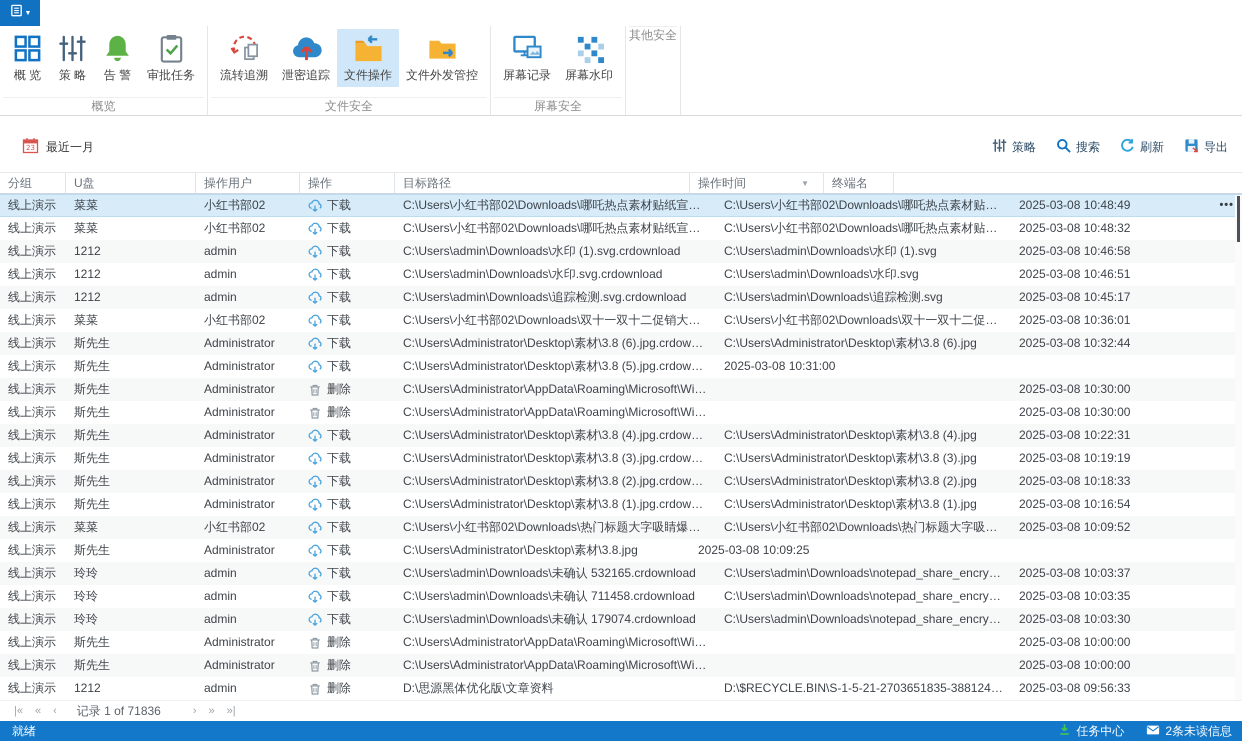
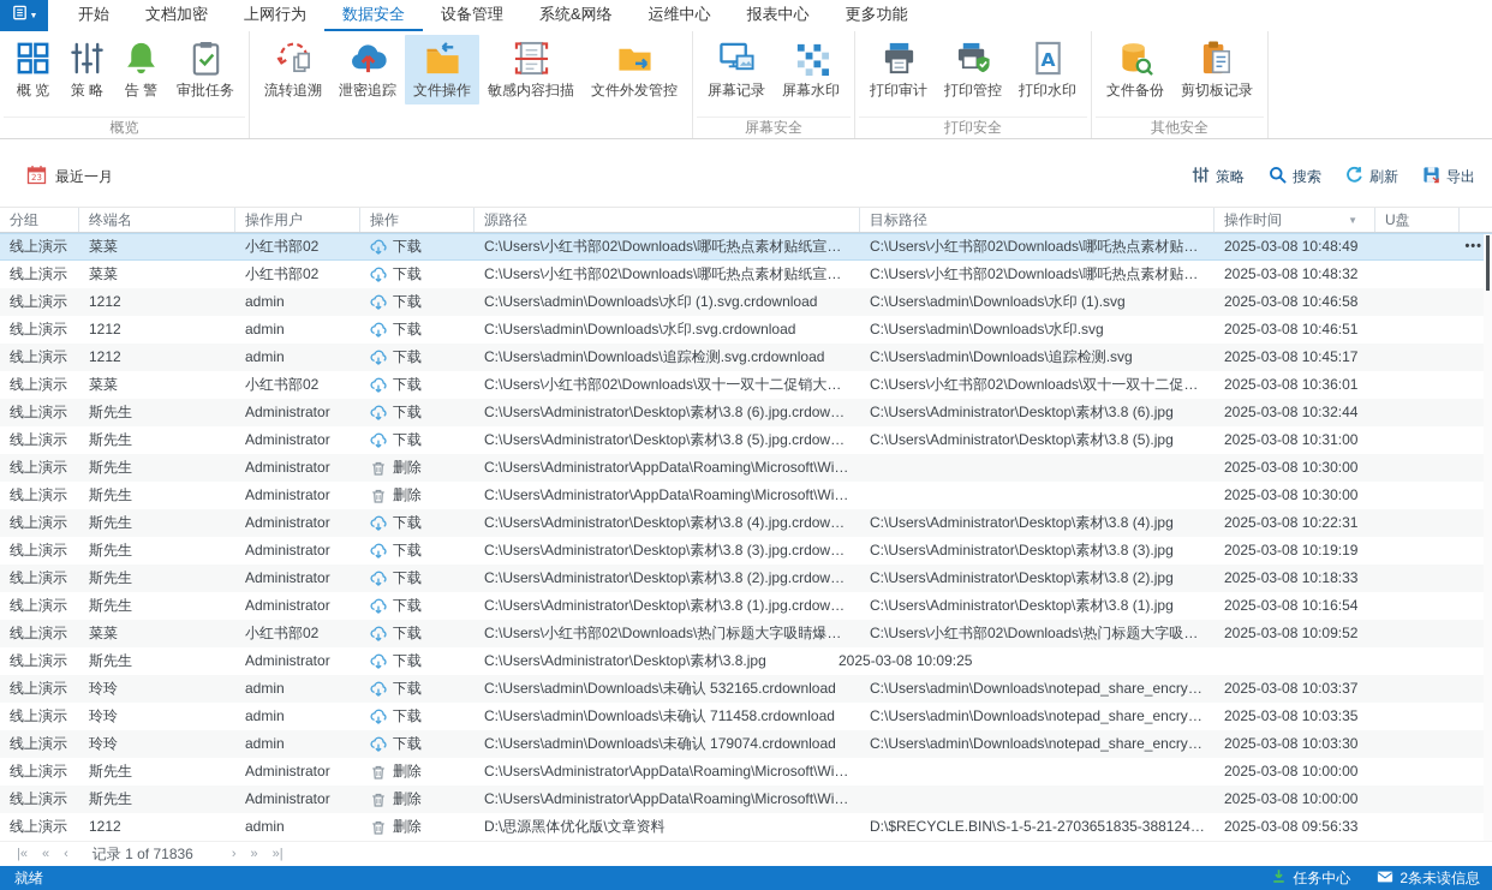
+ 开始
+ 文档加密
+ 上网行为
+ 数据安全
+ 设备管理
+ 系统&网络
+ 运维中心
+ 报表中心
+ 更多功能
  概 览
  策 略
  告 警
  审批任务
  概览
  流转追溯
  泄密追踪
  文件操作
+ 敏感内容扫描
  文件外发管控
- 文件安全
  屏幕记录
  屏幕水印
  屏幕安全
+ 打印审计
+ 打印管控
+ A
+ 打印水印
+ 打印安全
+ 文件备份
+ 剪切板记录
  其他安全
  23
  最近一月
  策略
  搜索
  刷新
  导出
  分组
- U盘
+ 终端名
  操作用户
  操作
+ 源路径
  目标路径
  操作时间
  ▼
- 终端名
+ U盘
  线上演示
  菜菜
  小红书部02
  下载
  C:\Users\小红书部02\Downloads\哪吒热点素材贴纸宣传小
  C:\Users\小红书部02\Downloads\哪吒热点素材贴纸宣
  2025-03-08 10:48:49
  •••
  线上演示
  菜菜
  小红书部02
  下载
  C:\Users\小红书部02\Downloads\哪吒热点素材贴纸宣传小
  C:\Users\小红书部02\Downloads\哪吒热点素材贴纸宣
  2025-03-08 10:48:32
  线上演示
  1212
  admin
  下载
  C:\Users\admin\Downloads\水印 (1).svg.crdownload
  C:\Users\admin\Downloads\水印 (1).svg
  2025-03-08 10:46:58
  线上演示
  1212
  admin
  下载
  C:\Users\admin\Downloads\水印.svg.crdownload
  C:\Users\admin\Downloads\水印.svg
  2025-03-08 10:46:51
  线上演示
  1212
  admin
  下载
  C:\Users\admin\Downloads\追踪检测.svg.crdownload
  C:\Users\admin\Downloads\追踪检测.svg
  2025-03-08 10:45:17
  线上演示
  菜菜
  小红书部02
  下载
  C:\Users\小红书部02\Downloads\双十一双十二促销大字海
  C:\Users\小红书部02\Downloads\双十一双十二促销大
  2025-03-08 10:36:01
  线上演示
  斯先生
  Administrator
  下载
  C:\Users\Administrator\Desktop\素材\3.8 (6).jpg.crdownloa
  C:\Users\Administrator\Desktop\素材\3.8 (6).jpg
  2025-03-08 10:32:44
  线上演示
  斯先生
  Administrator
  下载
  C:\Users\Administrator\Desktop\素材\3.8 (5).jpg.crdownloa
+ C:\Users\Administrator\Desktop\素材\3.8 (5).jpg
  2025-03-08 10:31:00
  线上演示
  斯先生
  Administrator
  删除
  C:\Users\Administrator\AppData\Roaming\Microsoft\Windo
  2025-03-08 10:30:00
  线上演示
  斯先生
  Administrator
  删除
  C:\Users\Administrator\AppData\Roaming\Microsoft\Windo
  2025-03-08 10:30:00
  线上演示
  斯先生
  Administrator
  下载
  C:\Users\Administrator\Desktop\素材\3.8 (4).jpg.crdownloa
  C:\Users\Administrator\Desktop\素材\3.8 (4).jpg
  2025-03-08 10:22:31
  线上演示
  斯先生
  Administrator
  下载
  C:\Users\Administrator\Desktop\素材\3.8 (3).jpg.crdownloa
  C:\Users\Administrator\Desktop\素材\3.8 (3).jpg
  2025-03-08 10:19:19
  线上演示
  斯先生
  Administrator
  下载
  C:\Users\Administrator\Desktop\素材\3.8 (2).jpg.crdownloa
  C:\Users\Administrator\Desktop\素材\3.8 (2).jpg
  2025-03-08 10:18:33
  线上演示
  斯先生
  Administrator
  下载
  C:\Users\Administrator\Desktop\素材\3.8 (1).jpg.crdownloa
  C:\Users\Administrator\Desktop\素材\3.8 (1).jpg
  2025-03-08 10:16:54
  线上演示
  菜菜
  小红书部02
  下载
  C:\Users\小红书部02\Downloads\热门标题大字吸睛爆款小
  C:\Users\小红书部02\Downloads\热门标题大字吸睛爆
  2025-03-08 10:09:52
  线上演示
  斯先生
  Administrator
  下载
  C:\Users\Administrator\Desktop\素材\3.8.jpg
  2025-03-08 10:09:25
  线上演示
  玲玲
  admin
  下载
  C:\Users\admin\Downloads\未确认 532165.crdownload
  C:\Users\admin\Downloads\notepad_share_encrypt.h
  2025-03-08 10:03:37
  线上演示
  玲玲
  admin
  下载
  C:\Users\admin\Downloads\未确认 711458.crdownload
  C:\Users\admin\Downloads\notepad_share_encrypt.h
  2025-03-08 10:03:35
  线上演示
  玲玲
  admin
  下载
  C:\Users\admin\Downloads\未确认 179074.crdownload
  C:\Users\admin\Downloads\notepad_share_encrypt.h
  2025-03-08 10:03:30
  线上演示
  斯先生
  Administrator
  删除
  C:\Users\Administrator\AppData\Roaming\Microsoft\Windo
  2025-03-08 10:00:00
  线上演示
  斯先生
  Administrator
  删除
  C:\Users\Administrator\AppData\Roaming\Microsoft\Windo
  2025-03-08 10:00:00
  线上演示
  1212
  admin
  删除
  D:\思源黑体优化版\文章资料
  D:\$RECYCLE.BIN\S-1-5-21-2703651835-388124970
  2025-03-08 09:56:33
  |«
  «
  ‹
  记录 1 of 71836
  ›
  »
  »|
  就绪
  任务中心
  2条未读信息
